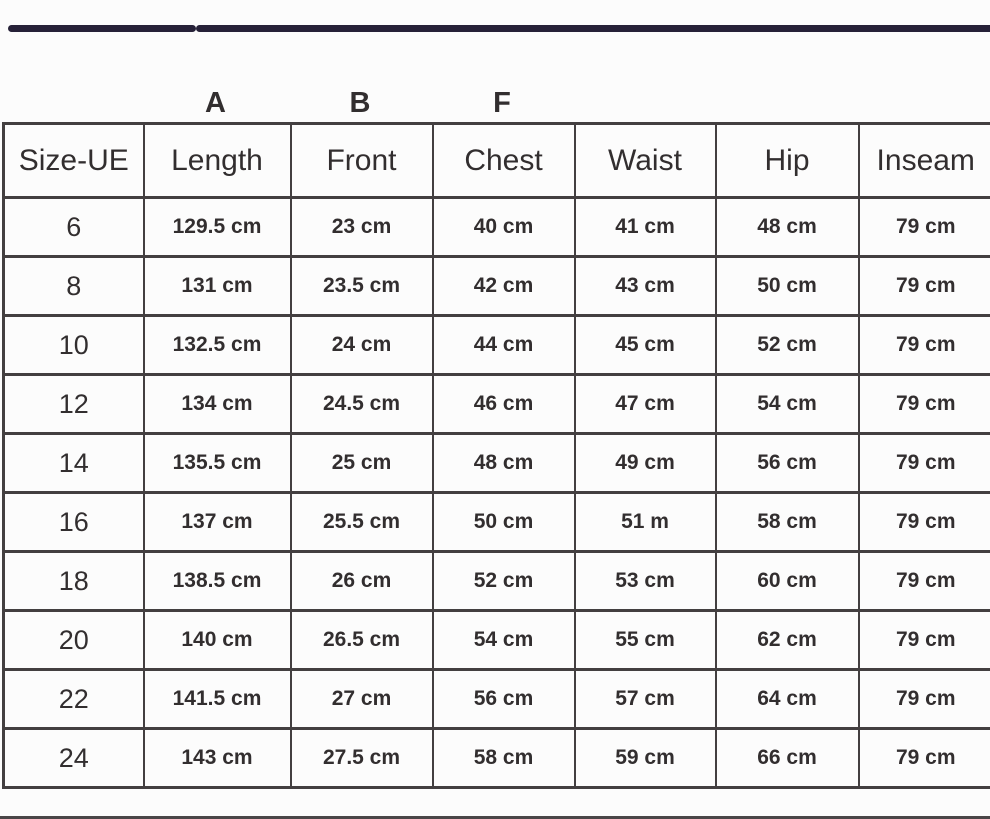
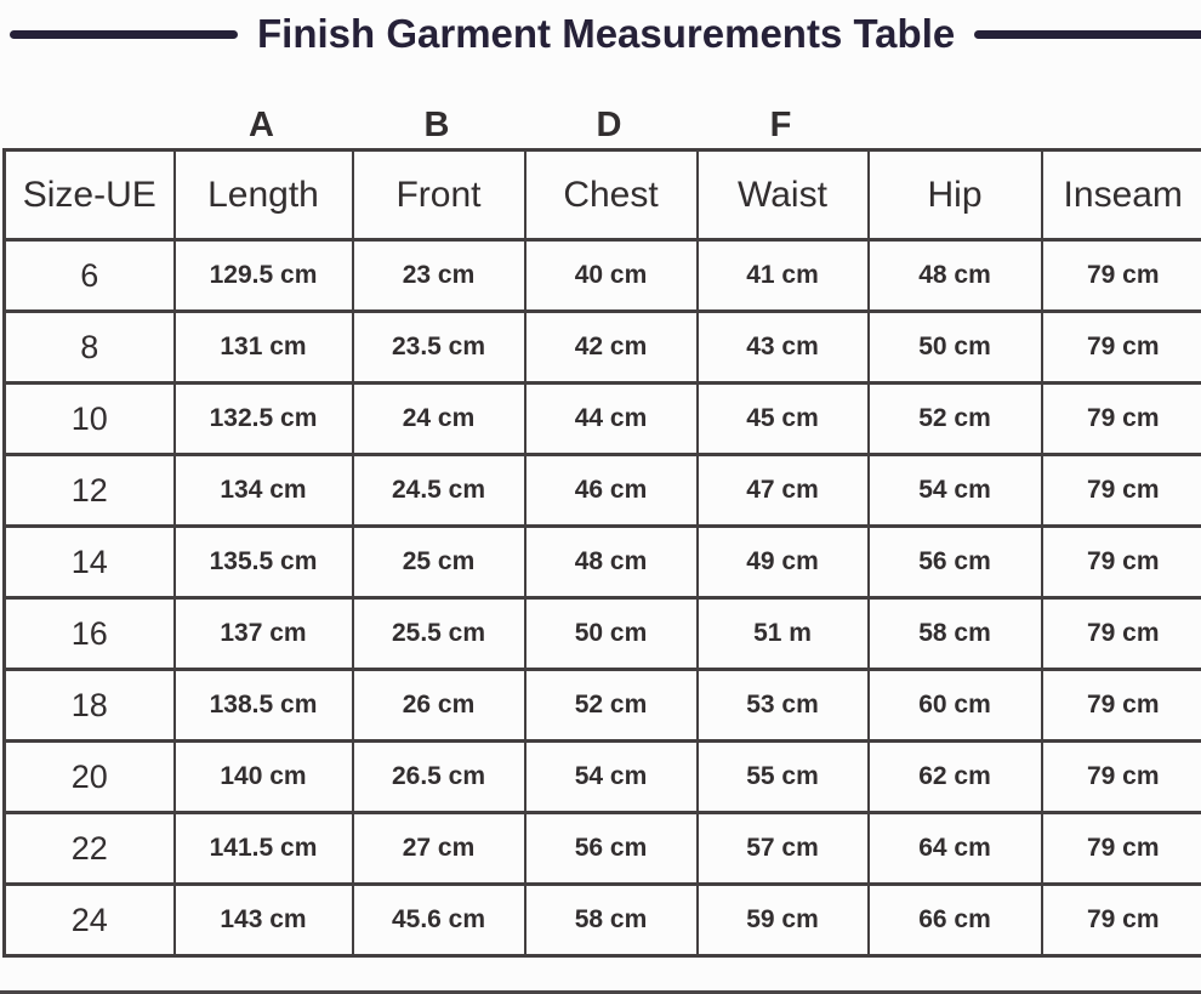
+ Finish Garment Measurements Table
  A
  B
+ D
  F
  Size-UE	Length	Front	Chest	Waist	Hip	Inseam
  6	129.5 cm	23 cm	40 cm	41 cm	48 cm	79 cm
  8	131 cm	23.5 cm	42 cm	43 cm	50 cm	79 cm
  10	132.5 cm	24 cm	44 cm	45 cm	52 cm	79 cm
  12	134 cm	24.5 cm	46 cm	47 cm	54 cm	79 cm
  14	135.5 cm	25 cm	48 cm	49 cm	56 cm	79 cm
  16	137 cm	25.5 cm	50 cm	51 m	58 cm	79 cm
  18	138.5 cm	26 cm	52 cm	53 cm	60 cm	79 cm
  20	140 cm	26.5 cm	54 cm	55 cm	62 cm	79 cm
  22	141.5 cm	27 cm	56 cm	57 cm	64 cm	79 cm
- 24	143 cm	27.5 cm	58 cm	59 cm	66 cm	79 cm
+ 24	143 cm	45.6 cm	58 cm	59 cm	66 cm	79 cm
